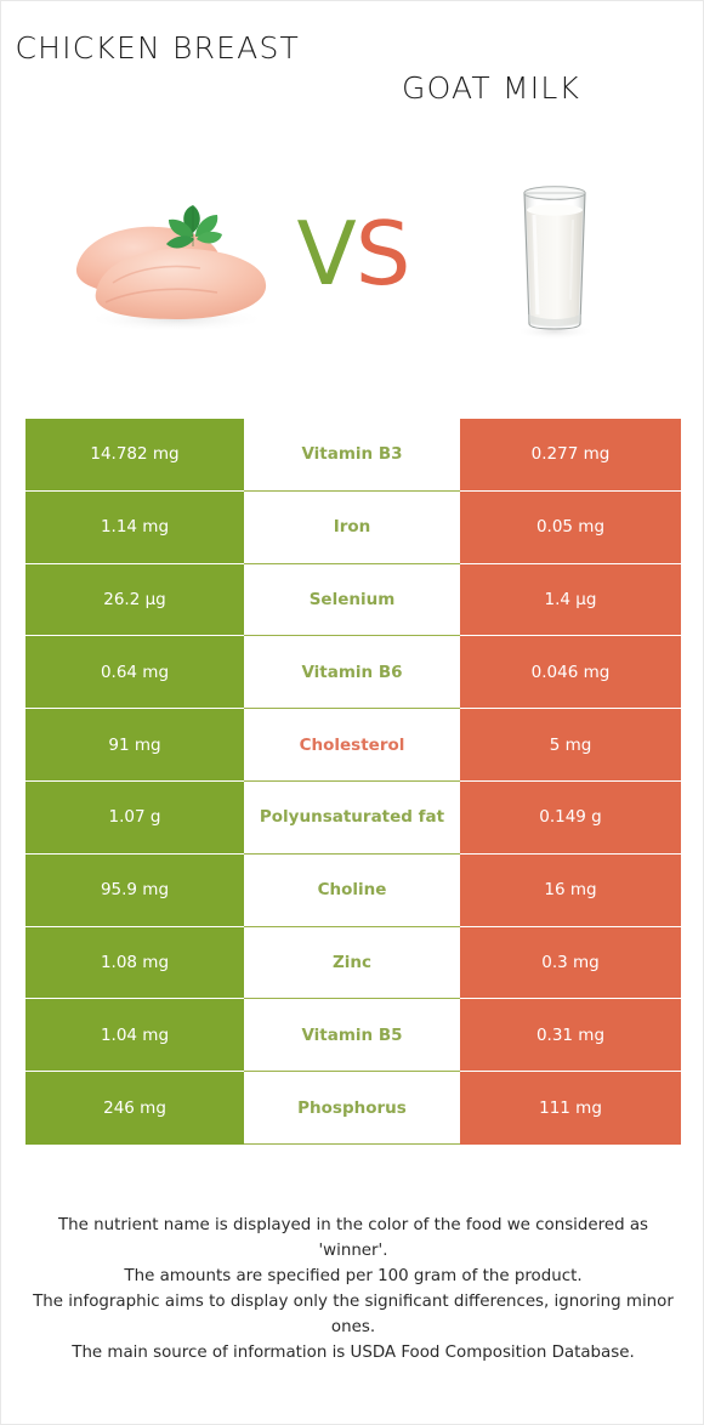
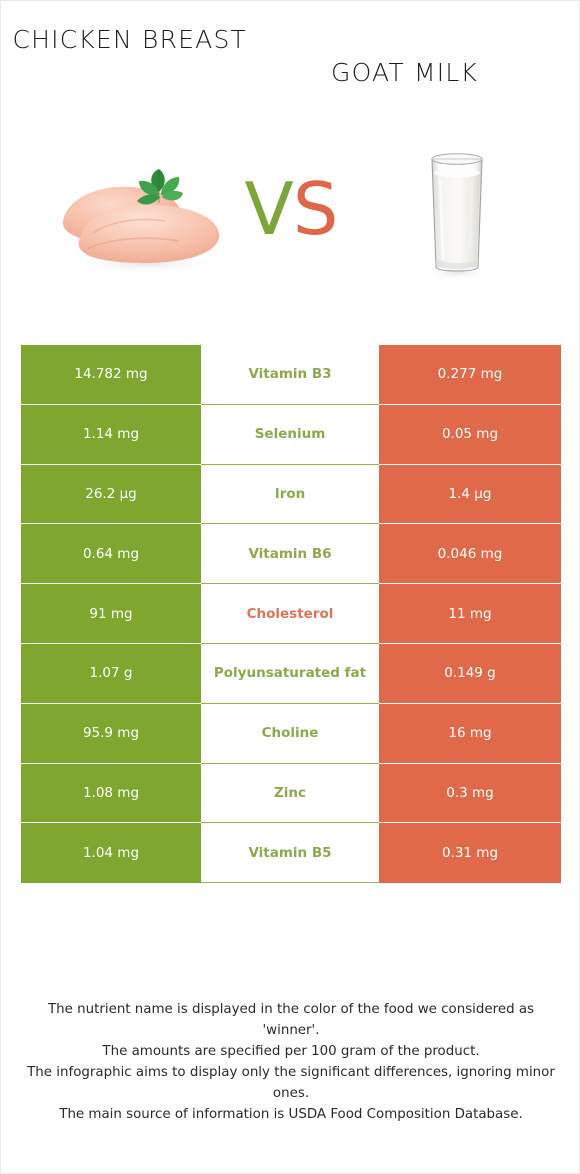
  CHICKEN BREAST
  GOAT MILK
  VS
  14.782 mg
  Vitamin B3
  0.277 mg
  1.14 mg
- Iron
+ Selenium
  0.05 mg
  26.2 µg
- Selenium
+ Iron
  1.4 µg
  0.64 mg
  Vitamin B6
  0.046 mg
  91 mg
  Cholesterol
- 5 mg
+ 11 mg
  1.07 g
  Polyunsaturated fat
  0.149 g
  95.9 mg
  Choline
  16 mg
  1.08 mg
  Zinc
  0.3 mg
  1.04 mg
  Vitamin B5
  0.31 mg
- 246 mg
- Phosphorus
- 111 mg
  The nutrient name is displayed in the color of the food we considered as 'winner'.
  The amounts are specified per 100 gram of the product.
  The infographic aims to display only the significant differences, ignoring minor ones.
  The main source of information is USDA Food Composition Database.
